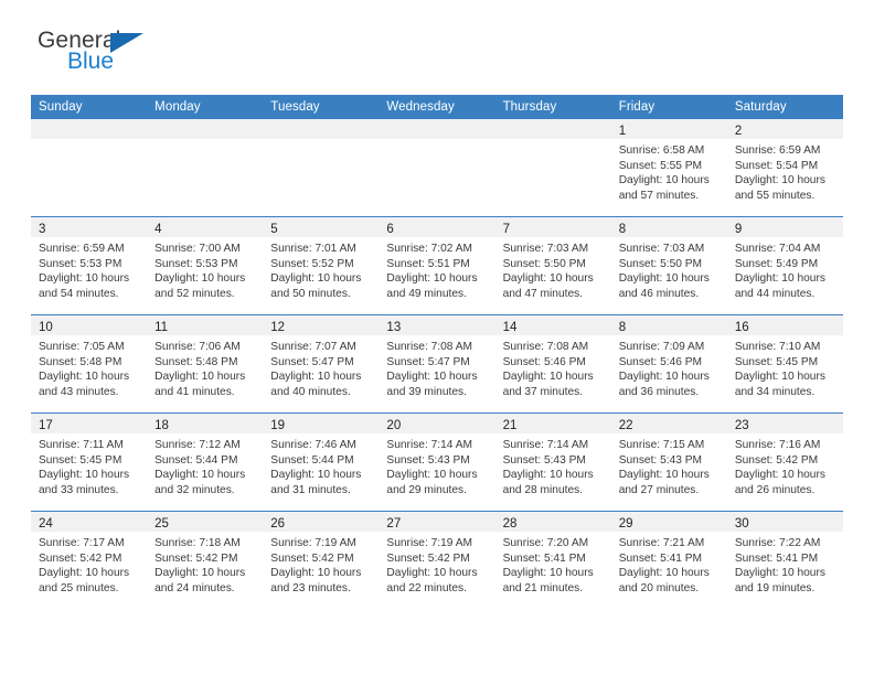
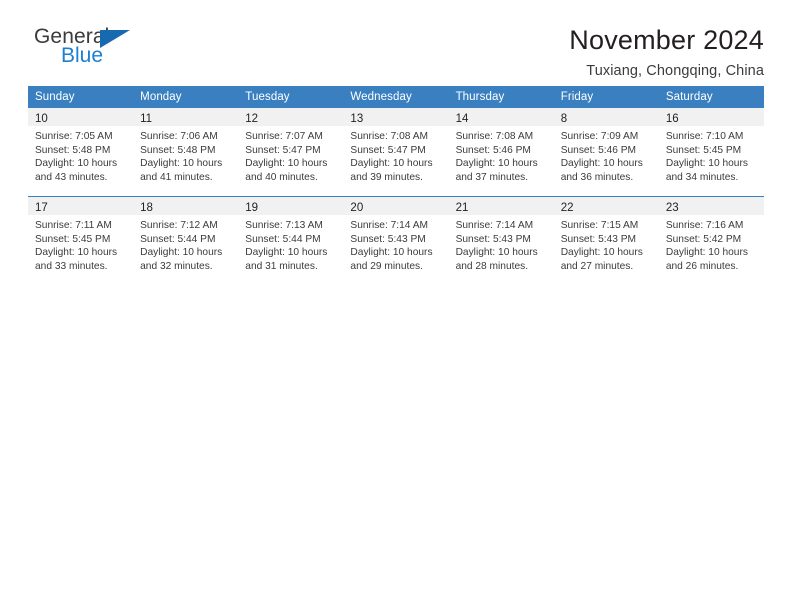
  General
  Blue
+ November 2024
+ Tuxiang, Chongqing, China
  Sunday	Monday	Tuesday	Wednesday	Thursday	Friday	Saturday
- 					1Sunrise: 6:58 AMSunset: 5:55 PMDaylight: 10 hours and 57 minutes.	2Sunrise: 6:59 AMSunset: 5:54 PMDaylight: 10 hours and 55 minutes.
- 3Sunrise: 6:59 AMSunset: 5:53 PMDaylight: 10 hours and 54 minutes.	4Sunrise: 7:00 AMSunset: 5:53 PMDaylight: 10 hours and 52 minutes.	5Sunrise: 7:01 AMSunset: 5:52 PMDaylight: 10 hours and 50 minutes.	6Sunrise: 7:02 AMSunset: 5:51 PMDaylight: 10 hours and 49 minutes.	7Sunrise: 7:03 AMSunset: 5:50 PMDaylight: 10 hours and 47 minutes.	8Sunrise: 7:03 AMSunset: 5:50 PMDaylight: 10 hours and 46 minutes.	9Sunrise: 7:04 AMSunset: 5:49 PMDaylight: 10 hours and 44 minutes.
  10Sunrise: 7:05 AMSunset: 5:48 PMDaylight: 10 hours and 43 minutes.	11Sunrise: 7:06 AMSunset: 5:48 PMDaylight: 10 hours and 41 minutes.	12Sunrise: 7:07 AMSunset: 5:47 PMDaylight: 10 hours and 40 minutes.	13Sunrise: 7:08 AMSunset: 5:47 PMDaylight: 10 hours and 39 minutes.	14Sunrise: 7:08 AMSunset: 5:46 PMDaylight: 10 hours and 37 minutes.	8Sunrise: 7:09 AMSunset: 5:46 PMDaylight: 10 hours and 36 minutes.	16Sunrise: 7:10 AMSunset: 5:45 PMDaylight: 10 hours and 34 minutes.
- 17Sunrise: 7:11 AMSunset: 5:45 PMDaylight: 10 hours and 33 minutes.	18Sunrise: 7:12 AMSunset: 5:44 PMDaylight: 10 hours and 32 minutes.	19Sunrise: 7:46 AMSunset: 5:44 PMDaylight: 10 hours and 31 minutes.	20Sunrise: 7:14 AMSunset: 5:43 PMDaylight: 10 hours and 29 minutes.	21Sunrise: 7:14 AMSunset: 5:43 PMDaylight: 10 hours and 28 minutes.	22Sunrise: 7:15 AMSunset: 5:43 PMDaylight: 10 hours and 27 minutes.	23Sunrise: 7:16 AMSunset: 5:42 PMDaylight: 10 hours and 26 minutes.
+ 17Sunrise: 7:11 AMSunset: 5:45 PMDaylight: 10 hours and 33 minutes.	18Sunrise: 7:12 AMSunset: 5:44 PMDaylight: 10 hours and 32 minutes.	19Sunrise: 7:13 AMSunset: 5:44 PMDaylight: 10 hours and 31 minutes.	20Sunrise: 7:14 AMSunset: 5:43 PMDaylight: 10 hours and 29 minutes.	21Sunrise: 7:14 AMSunset: 5:43 PMDaylight: 10 hours and 28 minutes.	22Sunrise: 7:15 AMSunset: 5:43 PMDaylight: 10 hours and 27 minutes.	23Sunrise: 7:16 AMSunset: 5:42 PMDaylight: 10 hours and 26 minutes.
- 24Sunrise: 7:17 AMSunset: 5:42 PMDaylight: 10 hours and 25 minutes.	25Sunrise: 7:18 AMSunset: 5:42 PMDaylight: 10 hours and 24 minutes.	26Sunrise: 7:19 AMSunset: 5:42 PMDaylight: 10 hours and 23 minutes.	27Sunrise: 7:19 AMSunset: 5:42 PMDaylight: 10 hours and 22 minutes.	28Sunrise: 7:20 AMSunset: 5:41 PMDaylight: 10 hours and 21 minutes.	29Sunrise: 7:21 AMSunset: 5:41 PMDaylight: 10 hours and 20 minutes.	30Sunrise: 7:22 AMSunset: 5:41 PMDaylight: 10 hours and 19 minutes.
